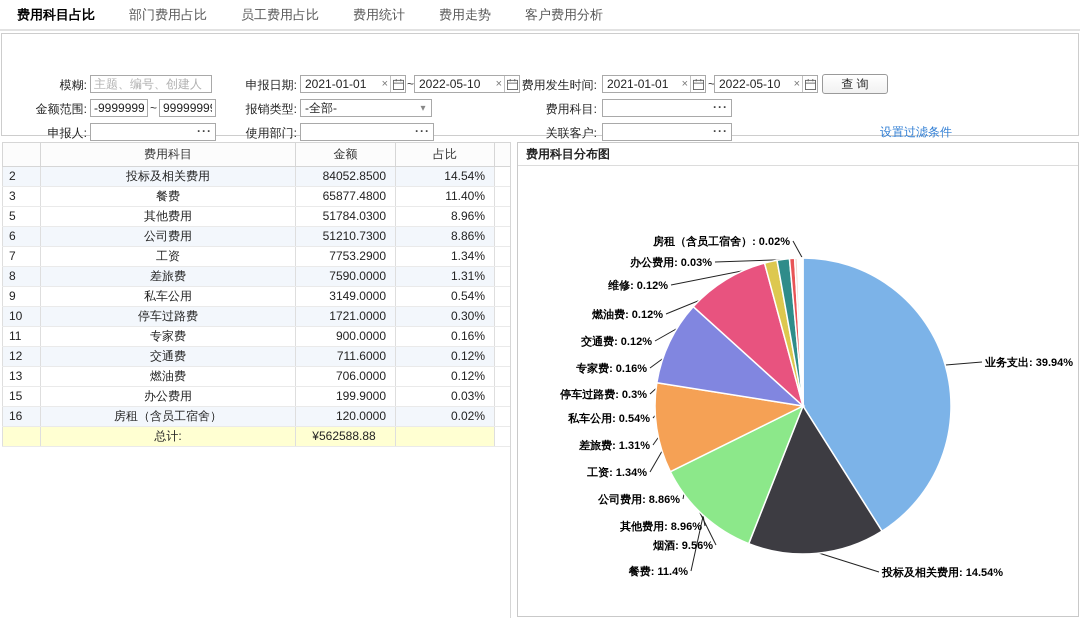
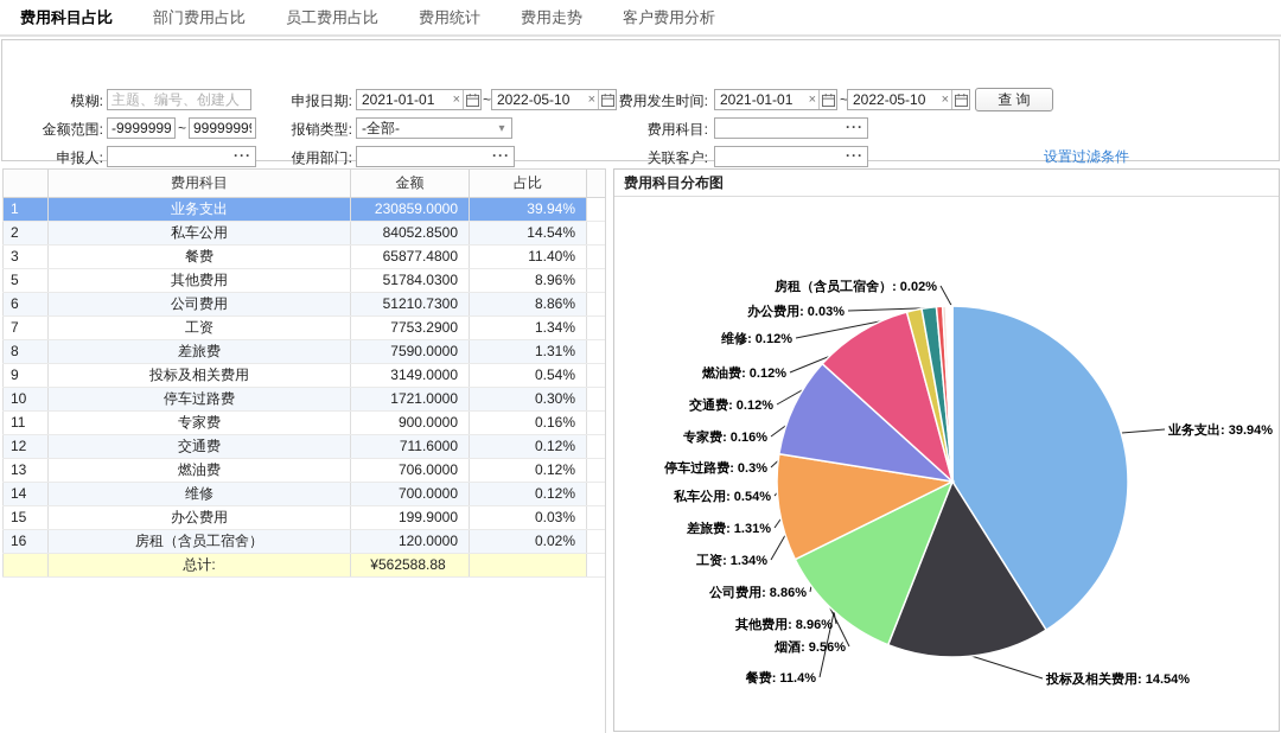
  费用科目占比
  部门费用占比
  员工费用占比
  费用统计
  费用走势
  客户费用分析
  模糊:
  主题、编号、创建人
  申报日期:
  2021-01-01
  ×
  ~
  2022-05-10
  ×
  费用发生时间:
  2021-01-01
  ×
  ~
  2022-05-10
  ×
  查 询
  金额范围:
  -9999999
  ~
  9999999
  报销类型:
  -全部-
  ▾
  费用科目:
  ···
  申报人:
  ···
  使用部门:
  ···
  关联客户:
  ···
  设置过滤条件
  	费用科目	金额	占比
+ 1	业务支出	230859.0000	39.94%
- 2	投标及相关费用	84052.8500	14.54%
+ 2	私车公用	84052.8500	14.54%
  3	餐费	65877.4800	11.40%
  5	其他费用	51784.0300	8.96%
  6	公司费用	51210.7300	8.86%
  7	工资	7753.2900	1.34%
  8	差旅费	7590.0000	1.31%
- 9	私车公用	3149.0000	0.54%
+ 9	投标及相关费用	3149.0000	0.54%
  10	停车过路费	1721.0000	0.30%
  11	专家费	900.0000	0.16%
  12	交通费	711.6000	0.12%
  13	燃油费	706.0000	0.12%
+ 14	维修	700.0000	0.12%
  15	办公费用	199.9000	0.03%
  16	房租（含员工宿舍）	120.0000	0.02%
  	总计:	¥562588.88
  费用科目分布图
  业务支出: 39.94%
  投标及相关费用: 14.54%
  餐费: 11.4%
  烟酒: 9.56%
  其他费用: 8.96%
  公司费用: 8.86%
  工资: 1.34%
  差旅费: 1.31%
  私车公用: 0.54%
  停车过路费: 0.3%
  专家费: 0.16%
  交通费: 0.12%
  燃油费: 0.12%
  维修: 0.12%
  办公费用: 0.03%
  房租（含员工宿舍）: 0.02%
